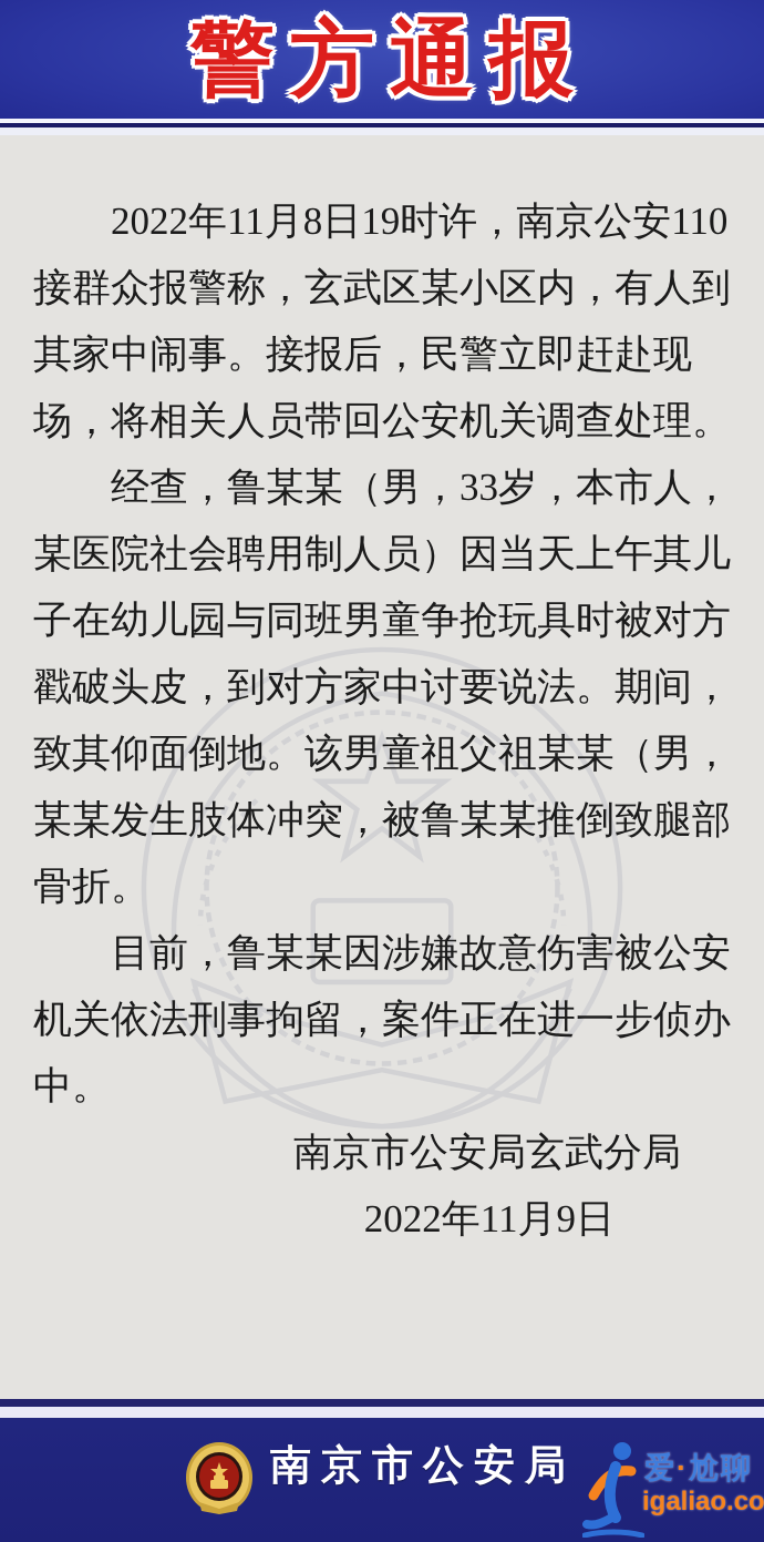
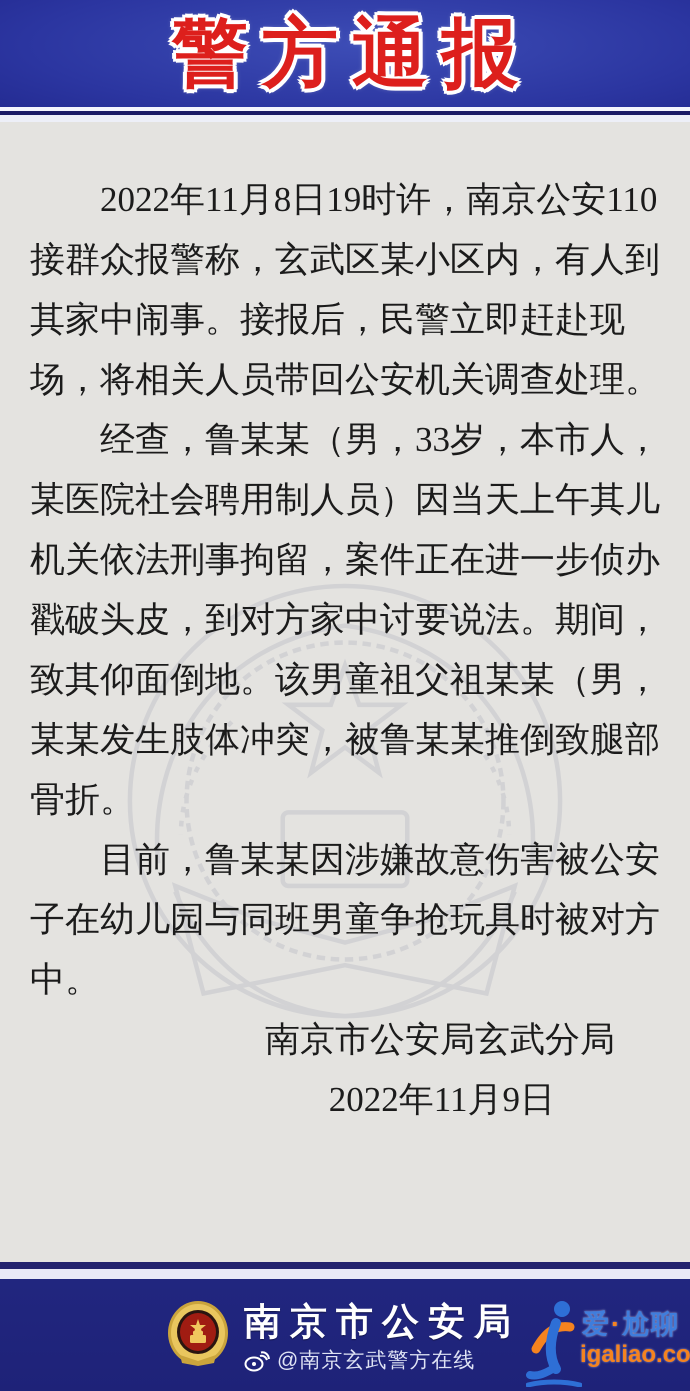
  警方通报
  2022年11月8日19时许，南京公安110
  接群众报警称，玄武区某小区内，有人到
  其家中闹事。接报后，民警立即赶赴现
  场，将相关人员带回公安机关调查处理。
  经查，鲁某某（男，33岁，本市人，
  某医院社会聘用制人员）因当天上午其儿
- 子在幼儿园与同班男童争抢玩具时被对方
+ 机关依法刑事拘留，案件正在进一步侦办
  戳破头皮，到对方家中讨要说法。期间，
  致其仰面倒地。该男童祖父祖某某（男，
  某某发生肢体冲突，被鲁某某推倒致腿部
  骨折。
  目前，鲁某某因涉嫌故意伤害被公安
- 机关依法刑事拘留，案件正在进一步侦办
+ 子在幼儿园与同班男童争抢玩具时被对方
  中。
  南京市公安局玄武分局
  2022年11月9日
  南京市公安局
+ @南京玄武警方在线
  爱·尬聊
  igaliao.co
